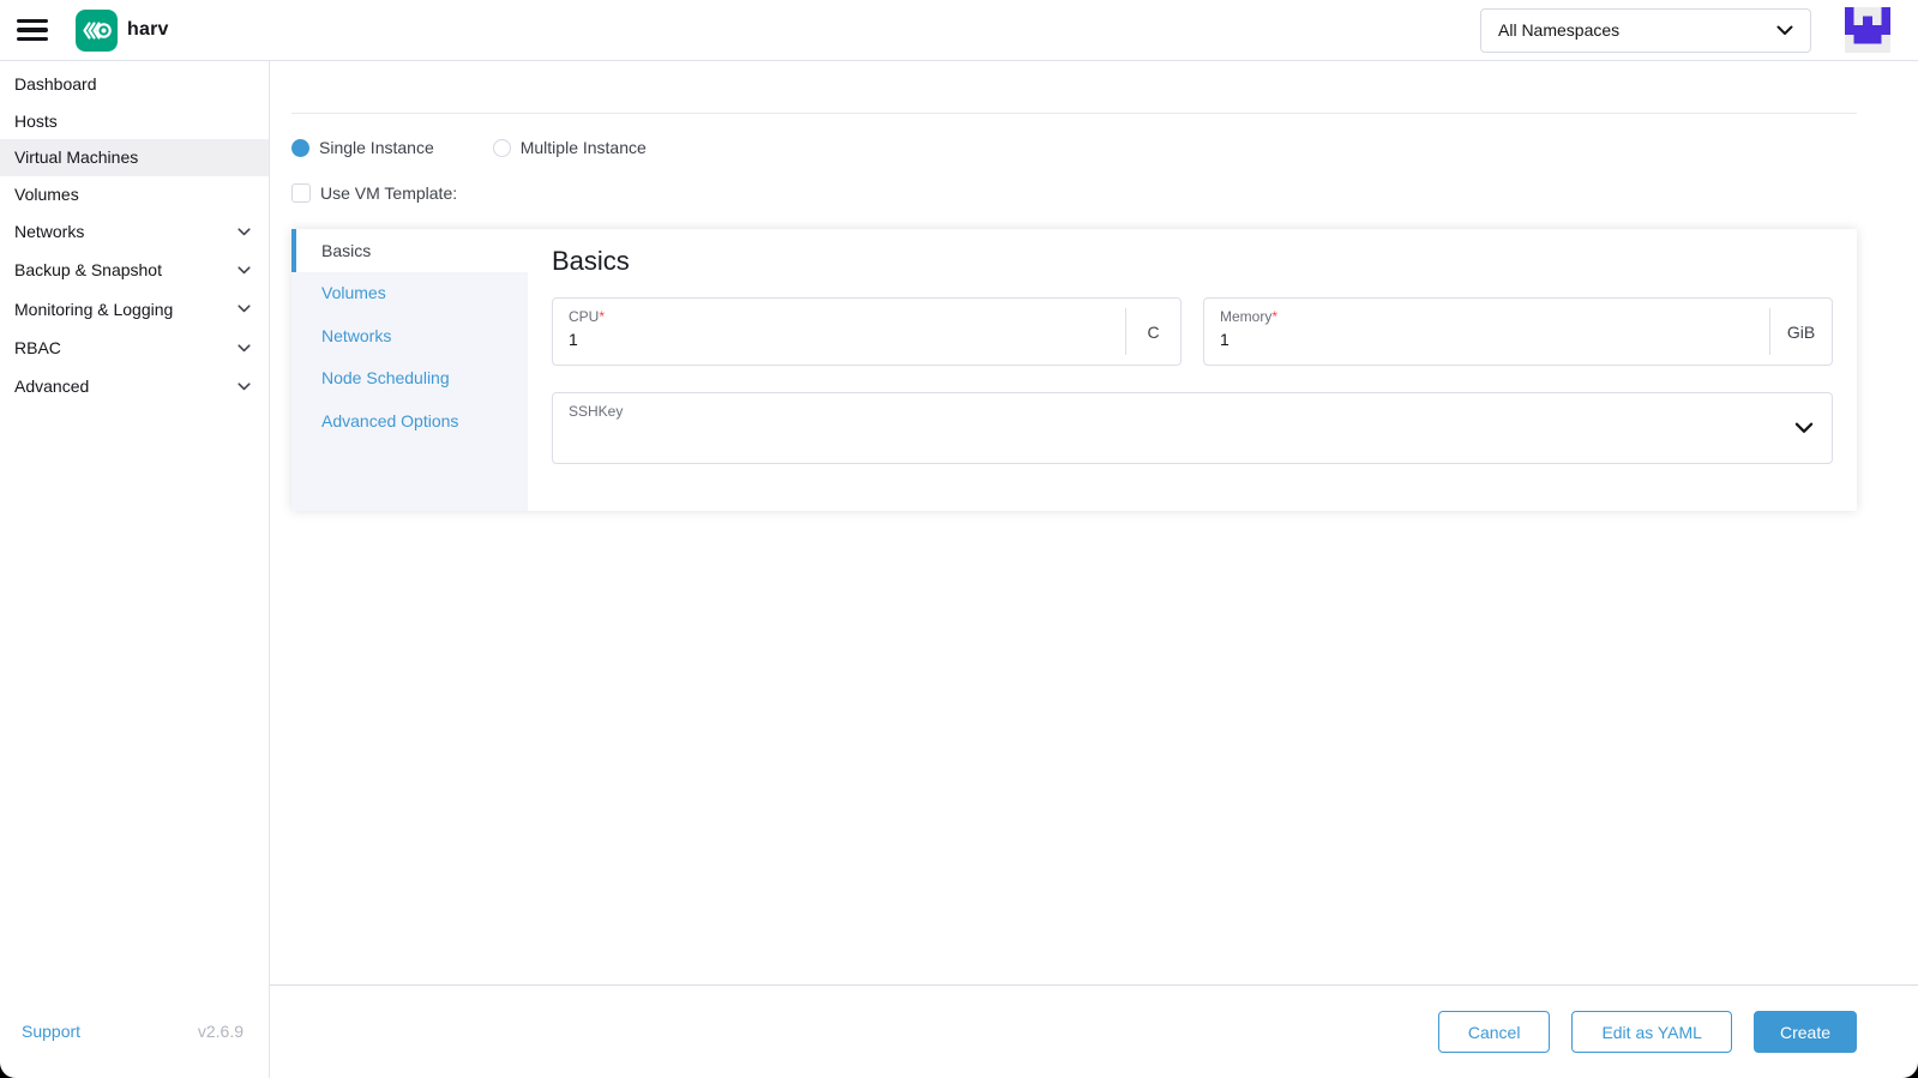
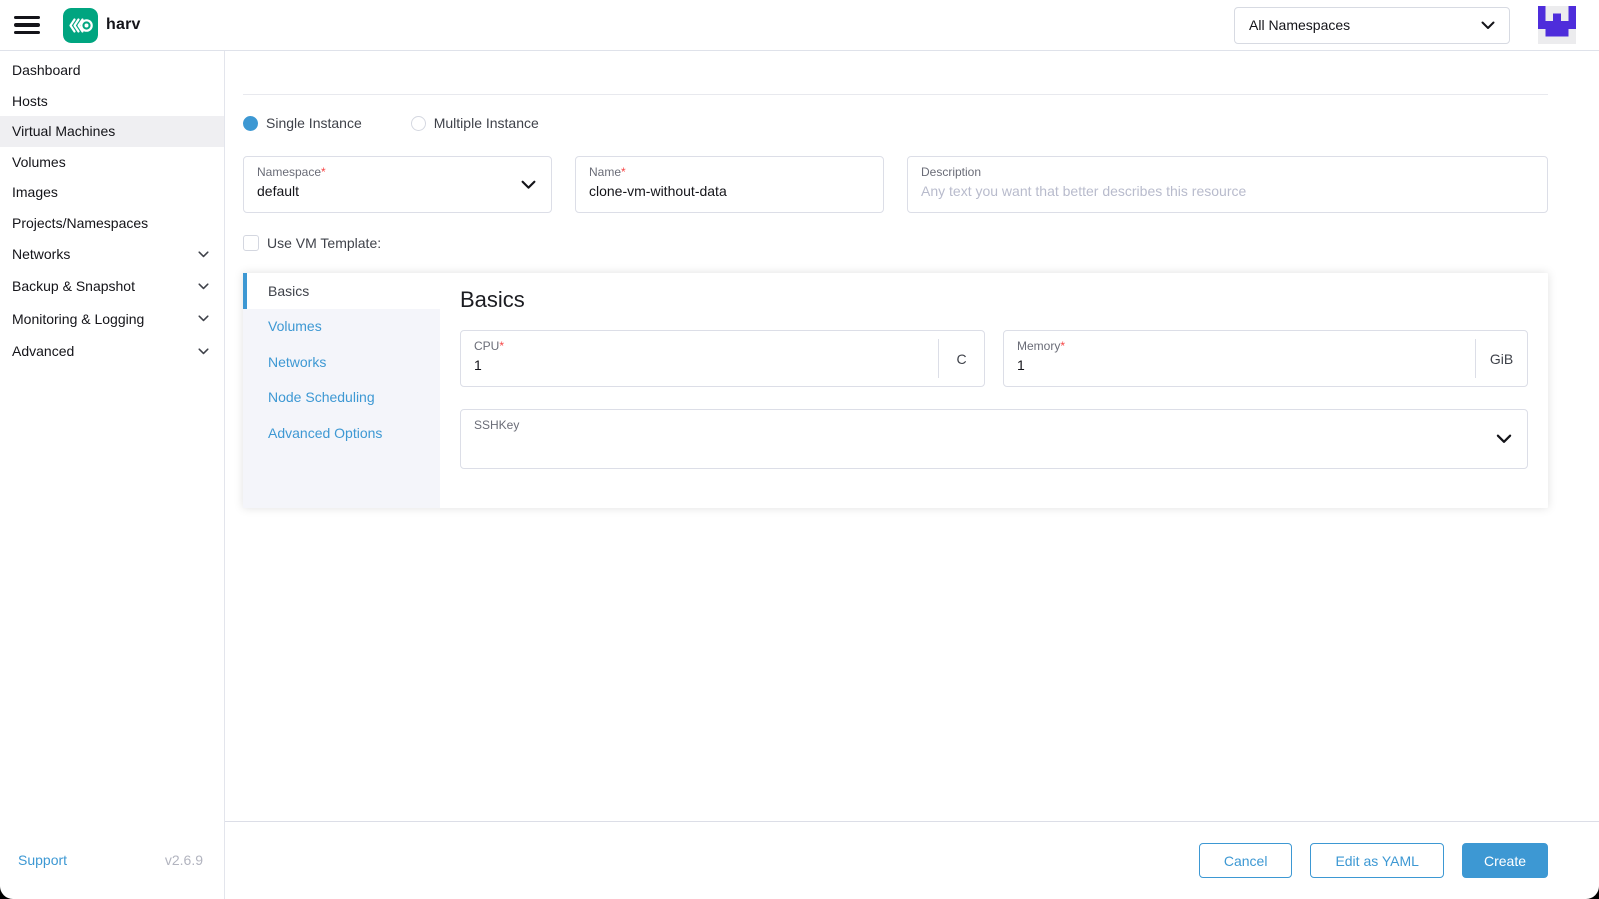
  harv
  All Namespaces
  Dashboard
  Hosts
  Virtual Machines
  Volumes
+ Images
+ Projects/Namespaces
  Networks
  Backup & Snapshot
  Monitoring & Logging
- RBAC
  Advanced
  Support
  v2.6.9
  Single Instance
  Multiple Instance
+ Namespace*
+ default
+ Name*
+ clone-vm-without-data
+ Description
+ Any text you want that better describes this resource
  Use VM Template:
  Basics
  Volumes
  Networks
  Node Scheduling
  Advanced Options
  Basics
  CPU*
  1
  C
  Memory*
  1
  GiB
  SSHKey
  Cancel
  Edit as YAML
  Create
